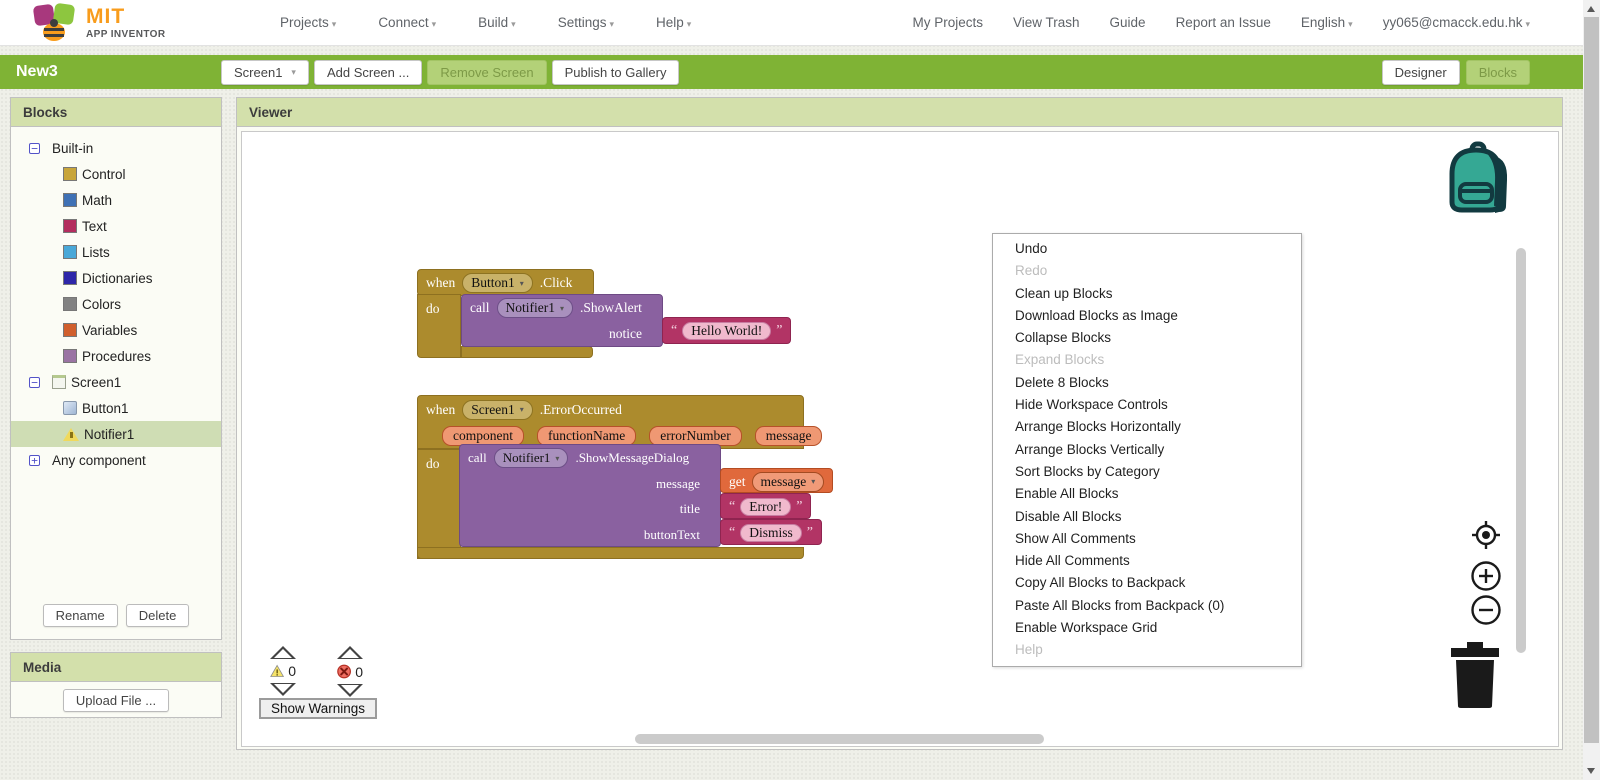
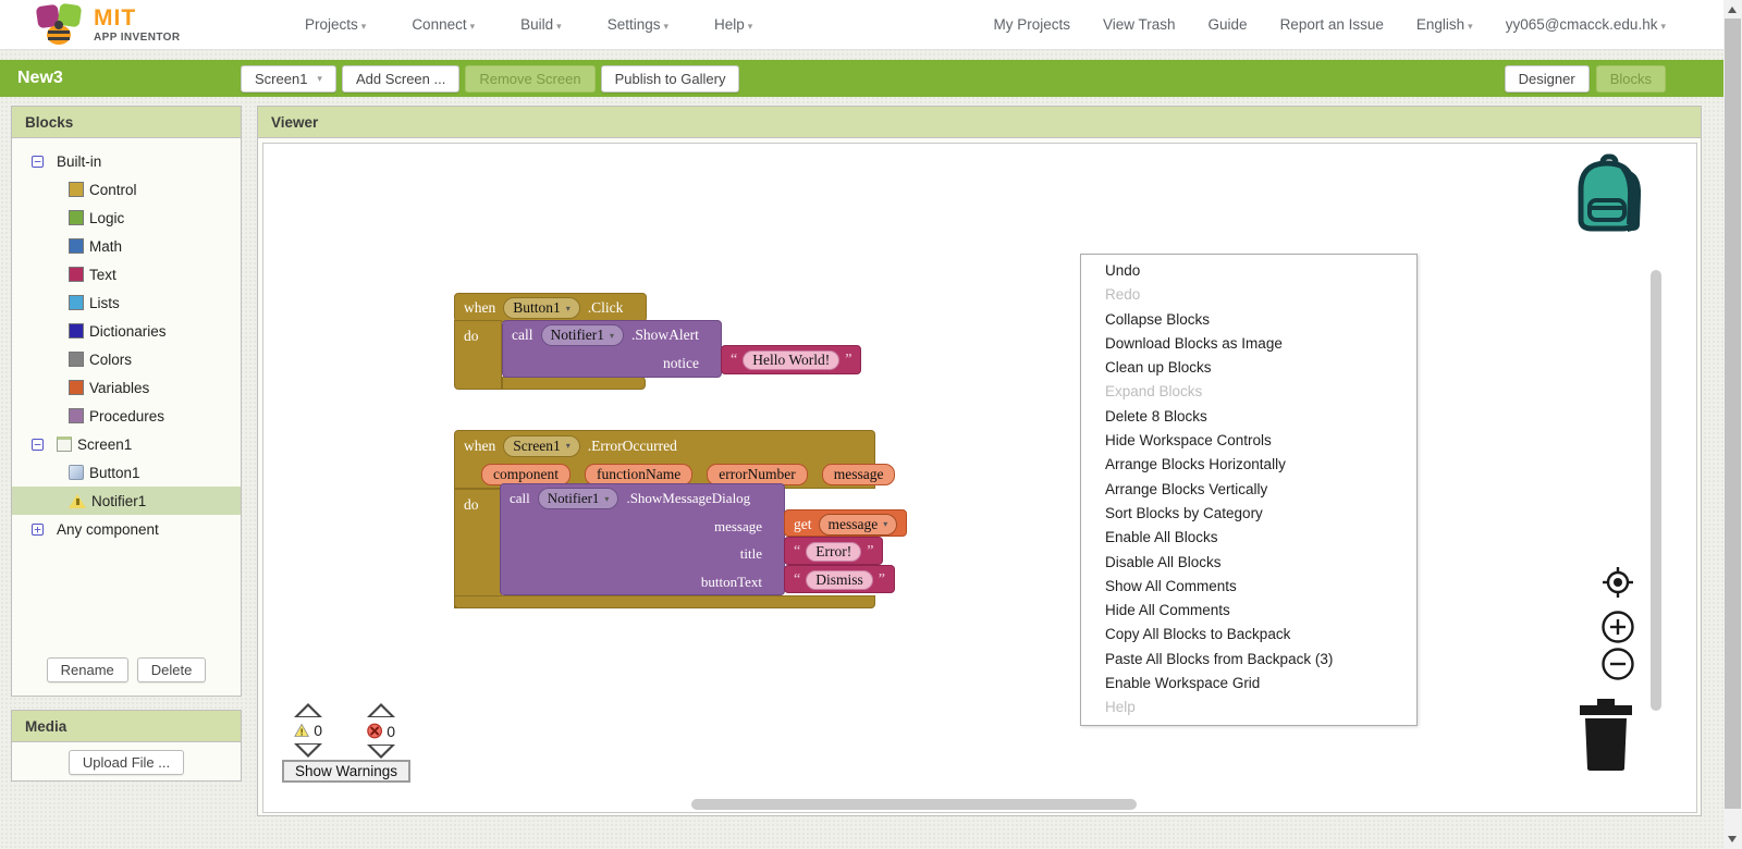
  MIT
  APP INVENTOR
  Projects ▾
  Connect ▾
  Build ▾
  Settings ▾
  Help ▾
  My Projects
  View Trash
  Guide
  Report an Issue
  English ▾
  yy065@cmacck.edu.hk ▾
  New3
  Screen1
  ▾
  Add Screen ...
  Remove Screen
  Publish to Gallery
  Designer
  Blocks
  Blocks
  −
  Built-in
  Control
+ Logic
  Math
  Text
  Lists
  Dictionaries
  Colors
  Variables
  Procedures
  −
  Screen1
  Button1
  Notifier1
  +
  Any component
  Rename
  Delete
  Media
  Upload File ...
  Viewer
  when
  Button1
  ▾
  .Click
  do
  call
  Notifier1
  ▾
  .ShowAlert
  notice
  “
  Hello World!
  ”
  when
  Screen1
  ▾
  .ErrorOccurred
  component
  functionName
  errorNumber
  message
  do
  call
  Notifier1
  ▾
  .ShowMessageDialog
  message
  title
  buttonText
  get
  message
  ▾
  “
  Error!
  ”
  “
  Dismiss
  ”
  Undo
  Redo
- Clean up Blocks
+ Collapse Blocks
  Download Blocks as Image
- Collapse Blocks
+ Clean up Blocks
  Expand Blocks
  Delete 8 Blocks
  Hide Workspace Controls
  Arrange Blocks Horizontally
  Arrange Blocks Vertically
  Sort Blocks by Category
  Enable All Blocks
  Disable All Blocks
  Show All Comments
  Hide All Comments
  Copy All Blocks to Backpack
- Paste All Blocks from Backpack (0)
+ Paste All Blocks from Backpack (3)
  Enable Workspace Grid
  Help
  0
  0
  Show Warnings
